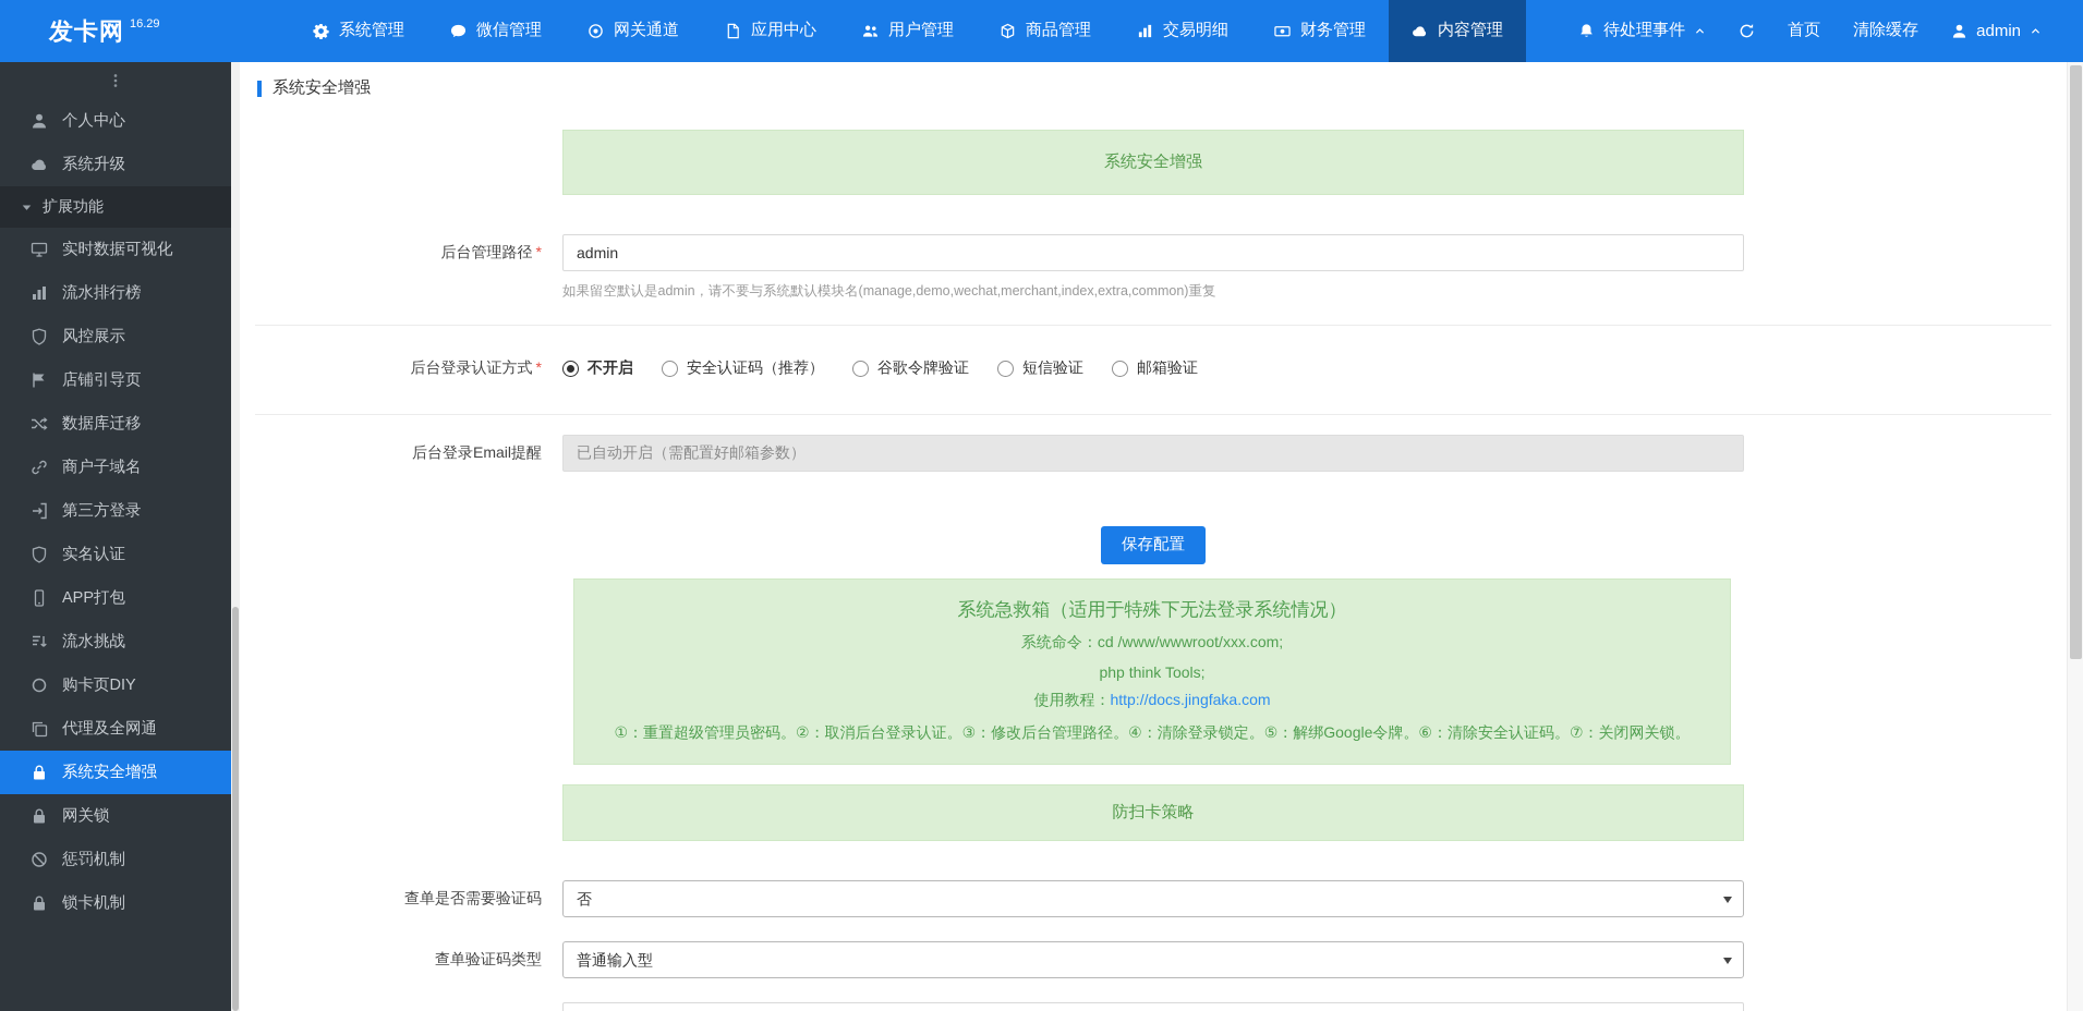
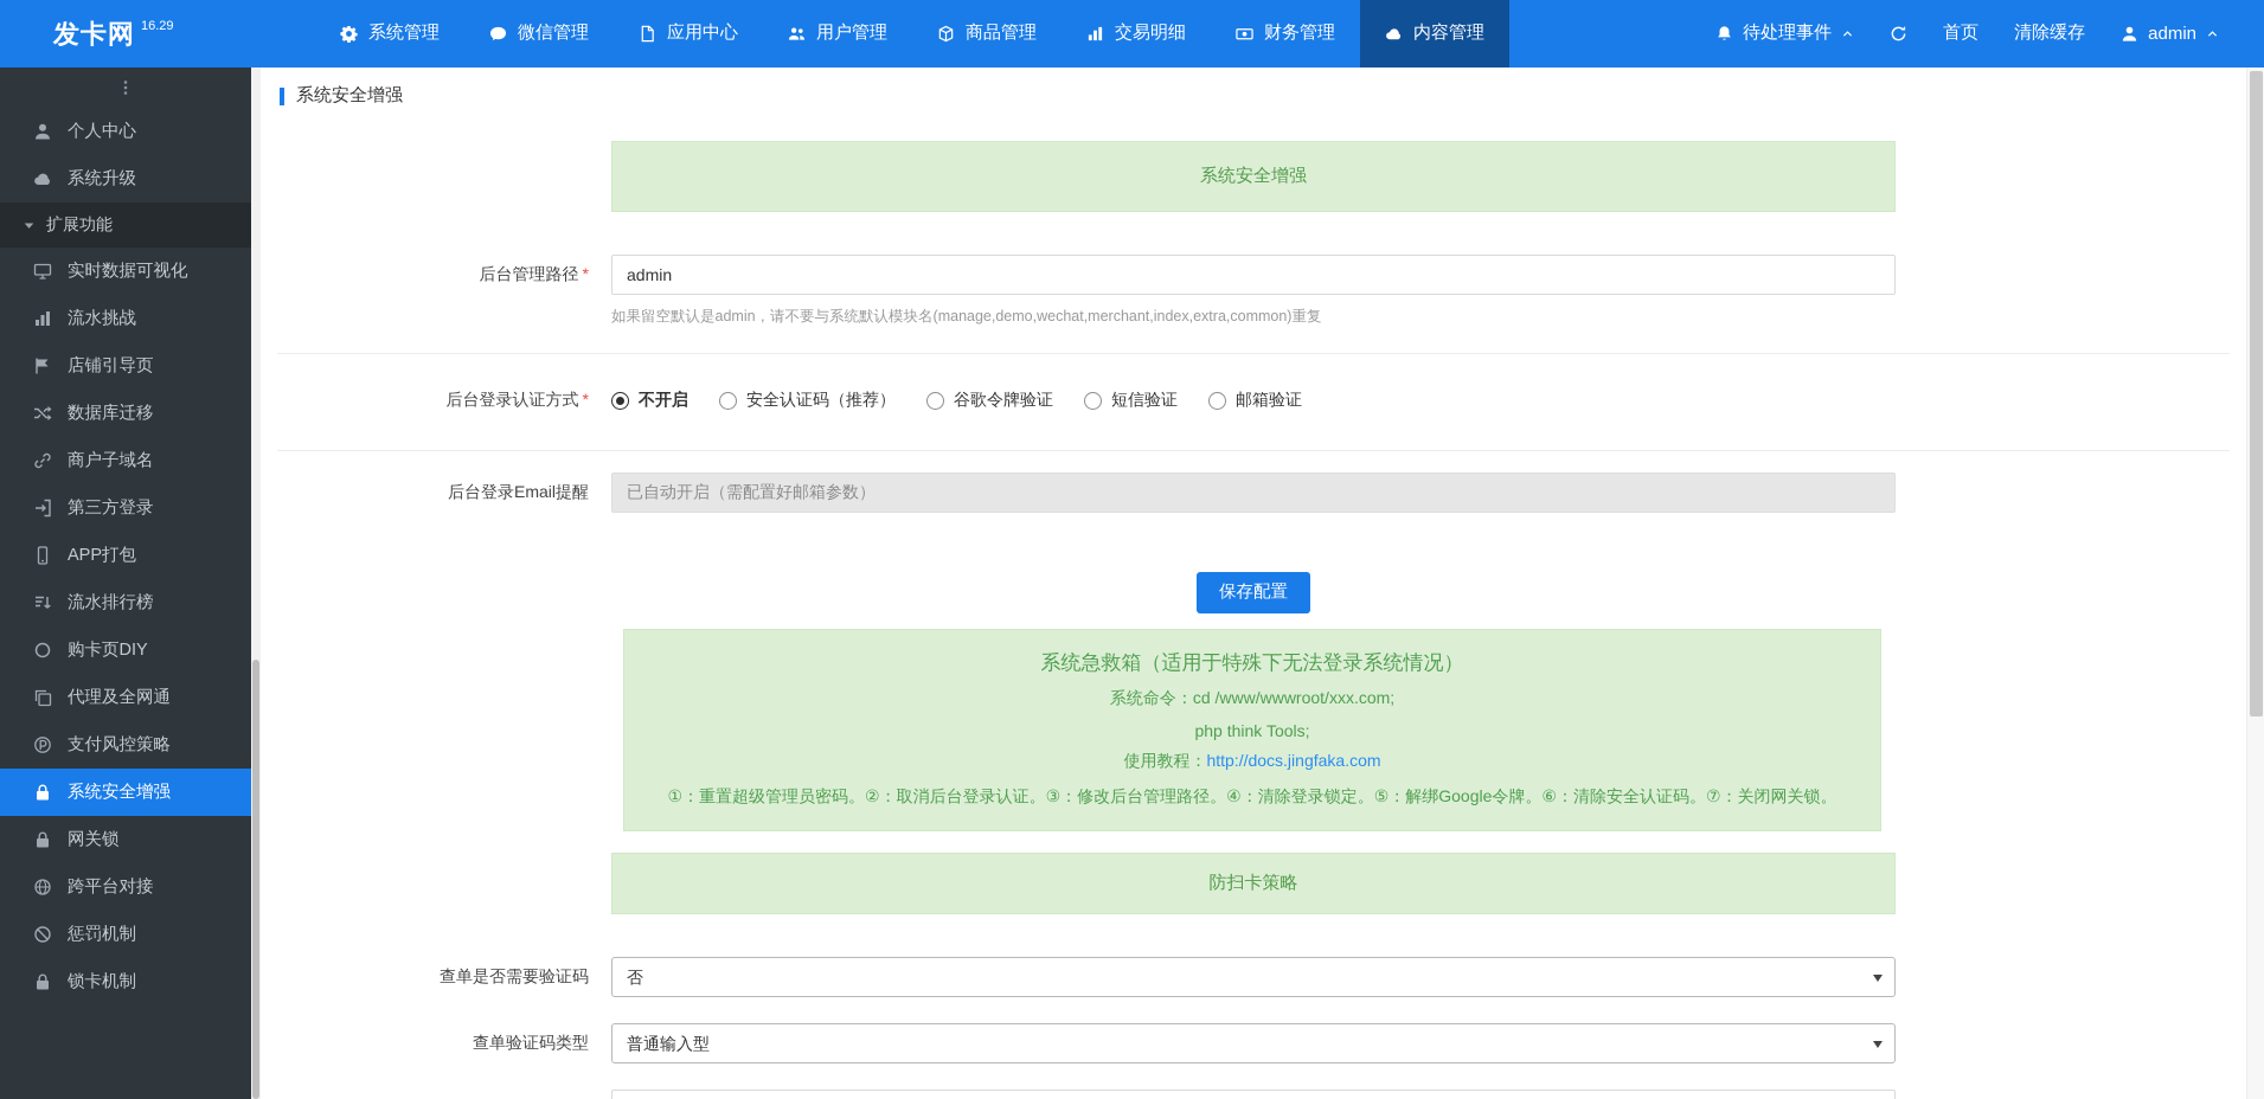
  发卡网
  16.29
  系统管理
  微信管理
- 网关通道
  应用中心
  用户管理
  商品管理
  交易明细
  财务管理
  内容管理
  待处理事件
  首页
  清除缓存
  admin
  个人中心
  系统升级
  扩展功能
  实时数据可视化
- 流水排行榜
+ 流水挑战
- 风控展示
  店铺引导页
  数据库迁移
  商户子域名
  第三方登录
- 实名认证
  APP打包
- 流水挑战
+ 流水排行榜
  购卡页DIY
  代理及全网通
+ 支付风控策略
  系统安全增强
  网关锁
+ 跨平台对接
  惩罚机制
  锁卡机制
  系统安全增强
  系统安全增强
  后台管理路径 *
  admin
  如果留空默认是admin，请不要与系统默认模块名(manage,demo,wechat,merchant,index,extra,common)重复
  后台登录认证方式 *
  不开启
  安全认证码（推荐）
  谷歌令牌验证
  短信验证
  邮箱验证
  后台登录Email提醒
  已自动开启（需配置好邮箱参数）
  保存配置
  系统急救箱（适用于特殊下无法登录系统情况）
  系统命令：cd /www/wwwroot/xxx.com;
  php think Tools;
  使用教程：http://docs.jingfaka.com
  ①：重置超级管理员密码。②：取消后台登录认证。③：修改后台管理路径。④：清除登录锁定。⑤：解绑Google令牌。⑥：清除安全认证码。⑦：关闭网关锁。
  防扫卡策略
  查单是否需要验证码
  否
  查单验证码类型
  普通输入型
